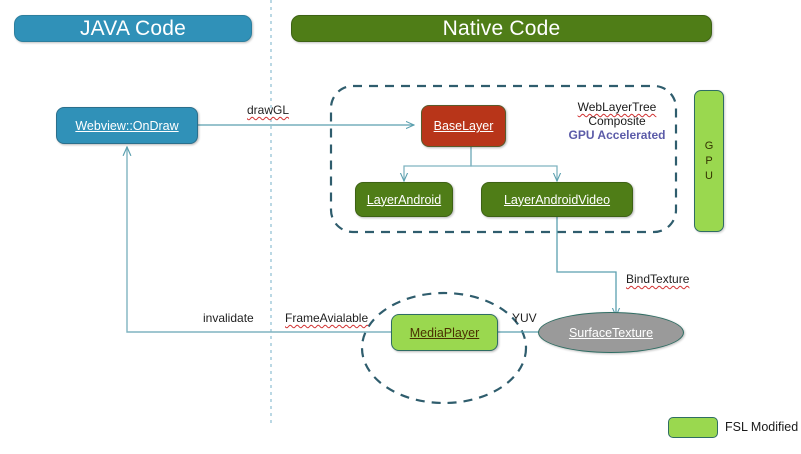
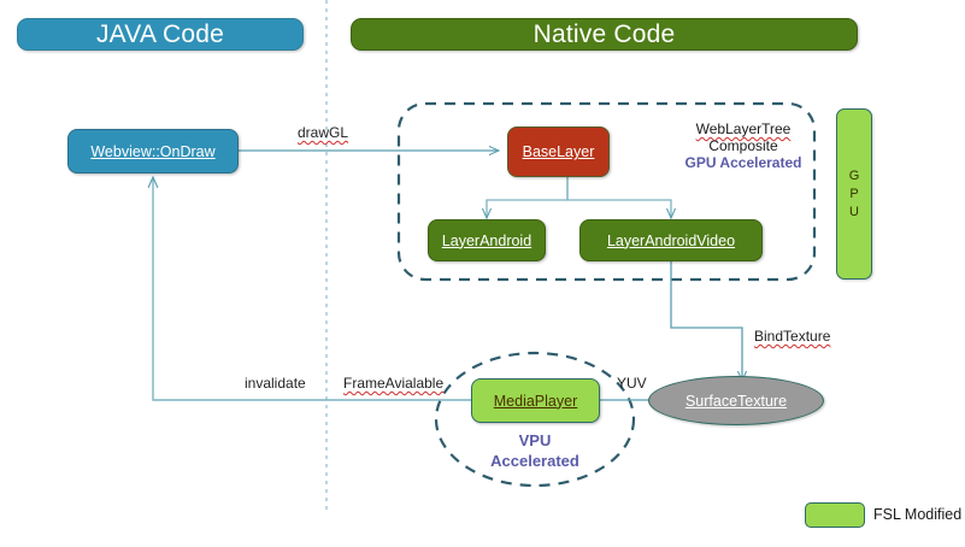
  JAVA Code
  Native Code
  Webview::OnDraw
  BaseLayer
  LayerAndroid
  LayerAndroidVideo
  MediaPlayer
  SurfaceTexture
  G
  P
  U
  drawGL
  invalidate
  FrameAvialable
  YUV
  BindTexture
  WebLayerTree
  Composite
  GPU Accelerated
+ VPU
+ Accelerated
  FSL Modified
